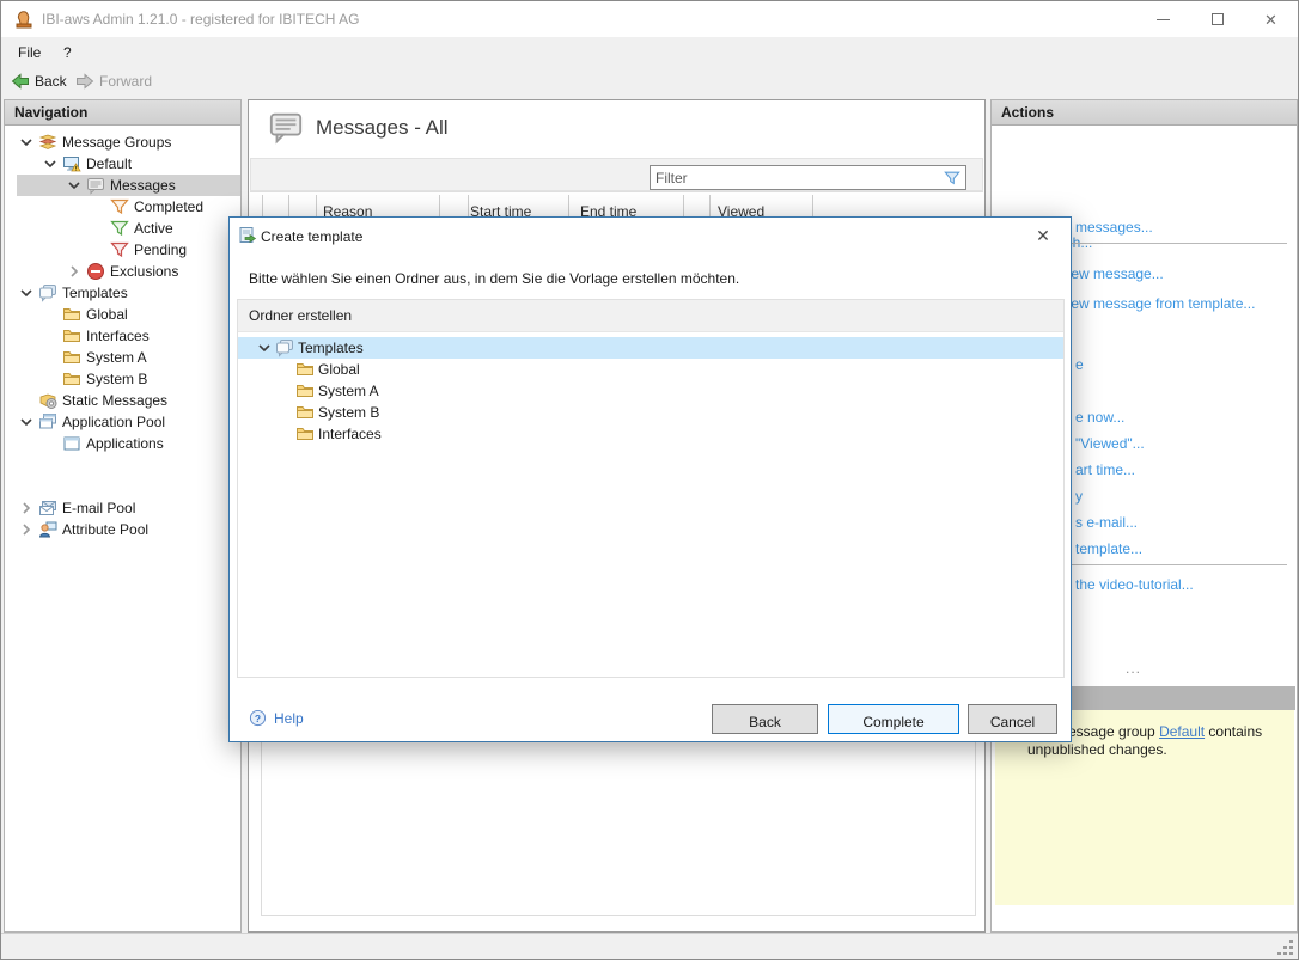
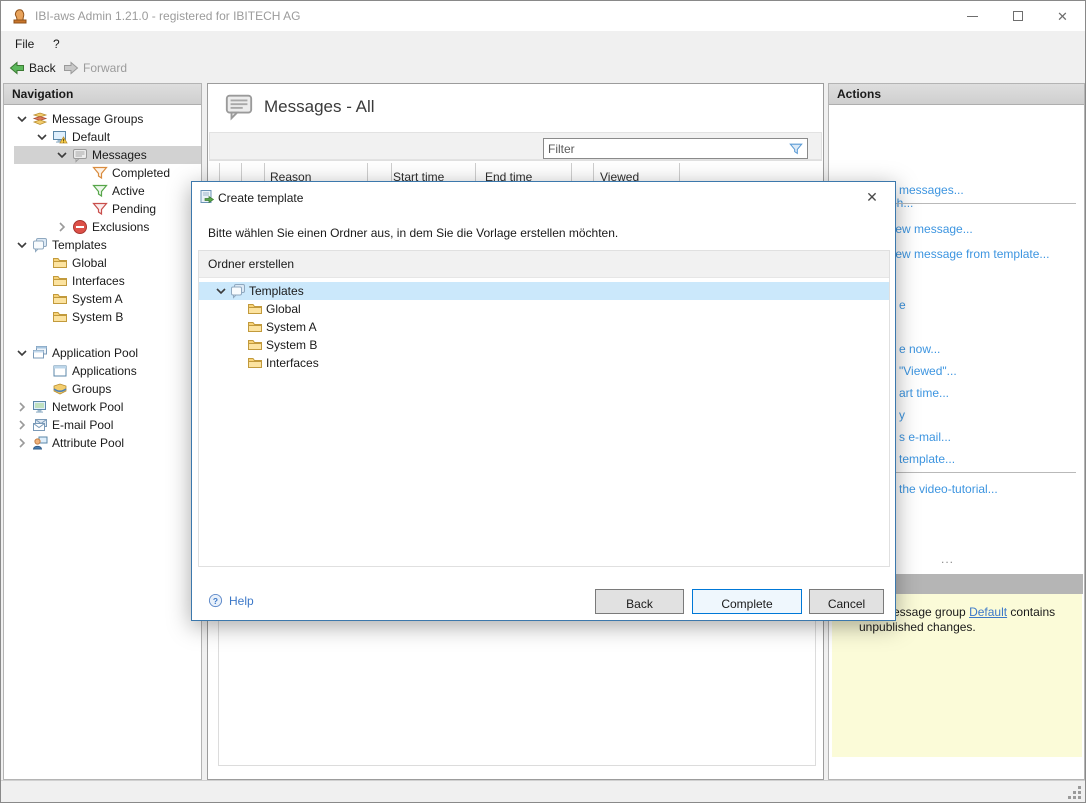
  IBI-aws Admin 1.21.0 - registered for IBITECH AG
  ✕
  File
  ?
  Back
  Forward
  Navigation
  Message Groups
  Default
  Messages
  Completed
  Active
  Pending
  Exclusions
  Templates
  Global
  Interfaces
  System A
  System B
- Static Messages
  Application Pool
  Applications
+ Groups
+ Network Pool
  E-mail Pool
  Attribute Pool
  Messages - All
  Filter
  Reason
  Start time
  End time
  Viewed
  Actions
  ew message...
  ew message from template...
  messages...
  e
  e now...
  "Viewed"...
  art time...
  y
  s e-mail...
  template...
  the video-tutorial...
  ...
  essage group Default contains
  unpublished changes.
  Create template
  ✕
  Bitte wählen Sie einen Ordner aus, in dem Sie die Vorlage erstellen möchten.
  Ordner erstellen
  Templates
  Global
  System A
  System B
  Interfaces
  Help
  Back
  Complete
  Cancel
